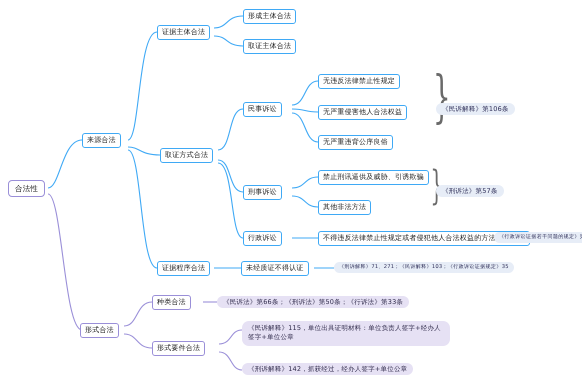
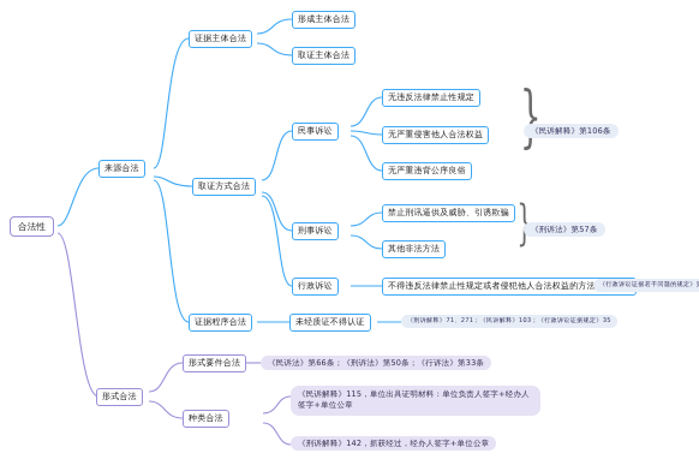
  合法性
  来源合法
  形式合法
  证据主体合法
  形成主体合法
  取证主体合法
  取证方式合法
  民事诉讼
  无违反法律禁止性规定
  无严重侵害他人合法权益
  无严重违背公序良俗
  }
  《民诉解释》第106条
  刑事诉讼
  禁止刑讯逼供及威胁、引诱欺骗
  其他非法方法
  《刑诉法》第57条
  行政诉讼
  不得违反法律禁止性规定或者侵犯他人合法权益的方法
  证据程序合法
  未经质证不得认证
- 种类合法
+ 形式要件合法
  《民诉法》第66条；《刑诉法》第50条；《行诉法》第33条
- 形式要件合法
+ 种类合法
  《民诉解释》115，单位出具证明材料：单位负责人签字+经办人签字+单位公章
  《刑诉解释》142，抓获经过，经办人签字+单位公章
